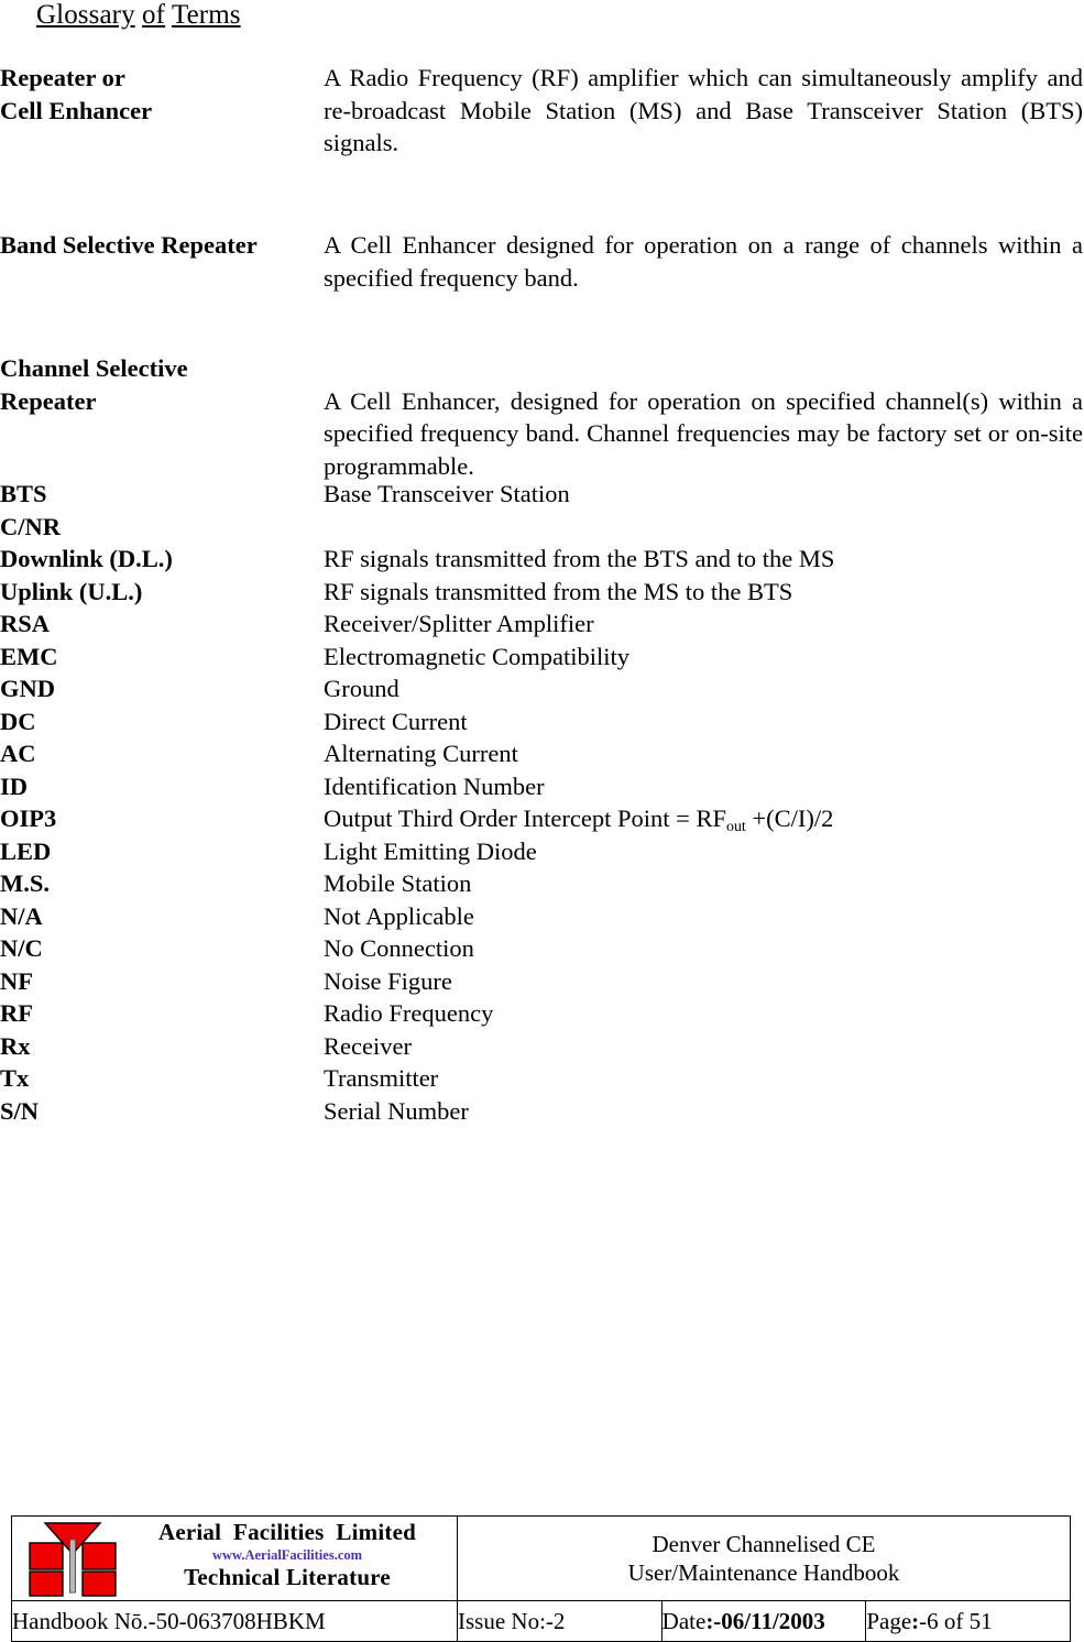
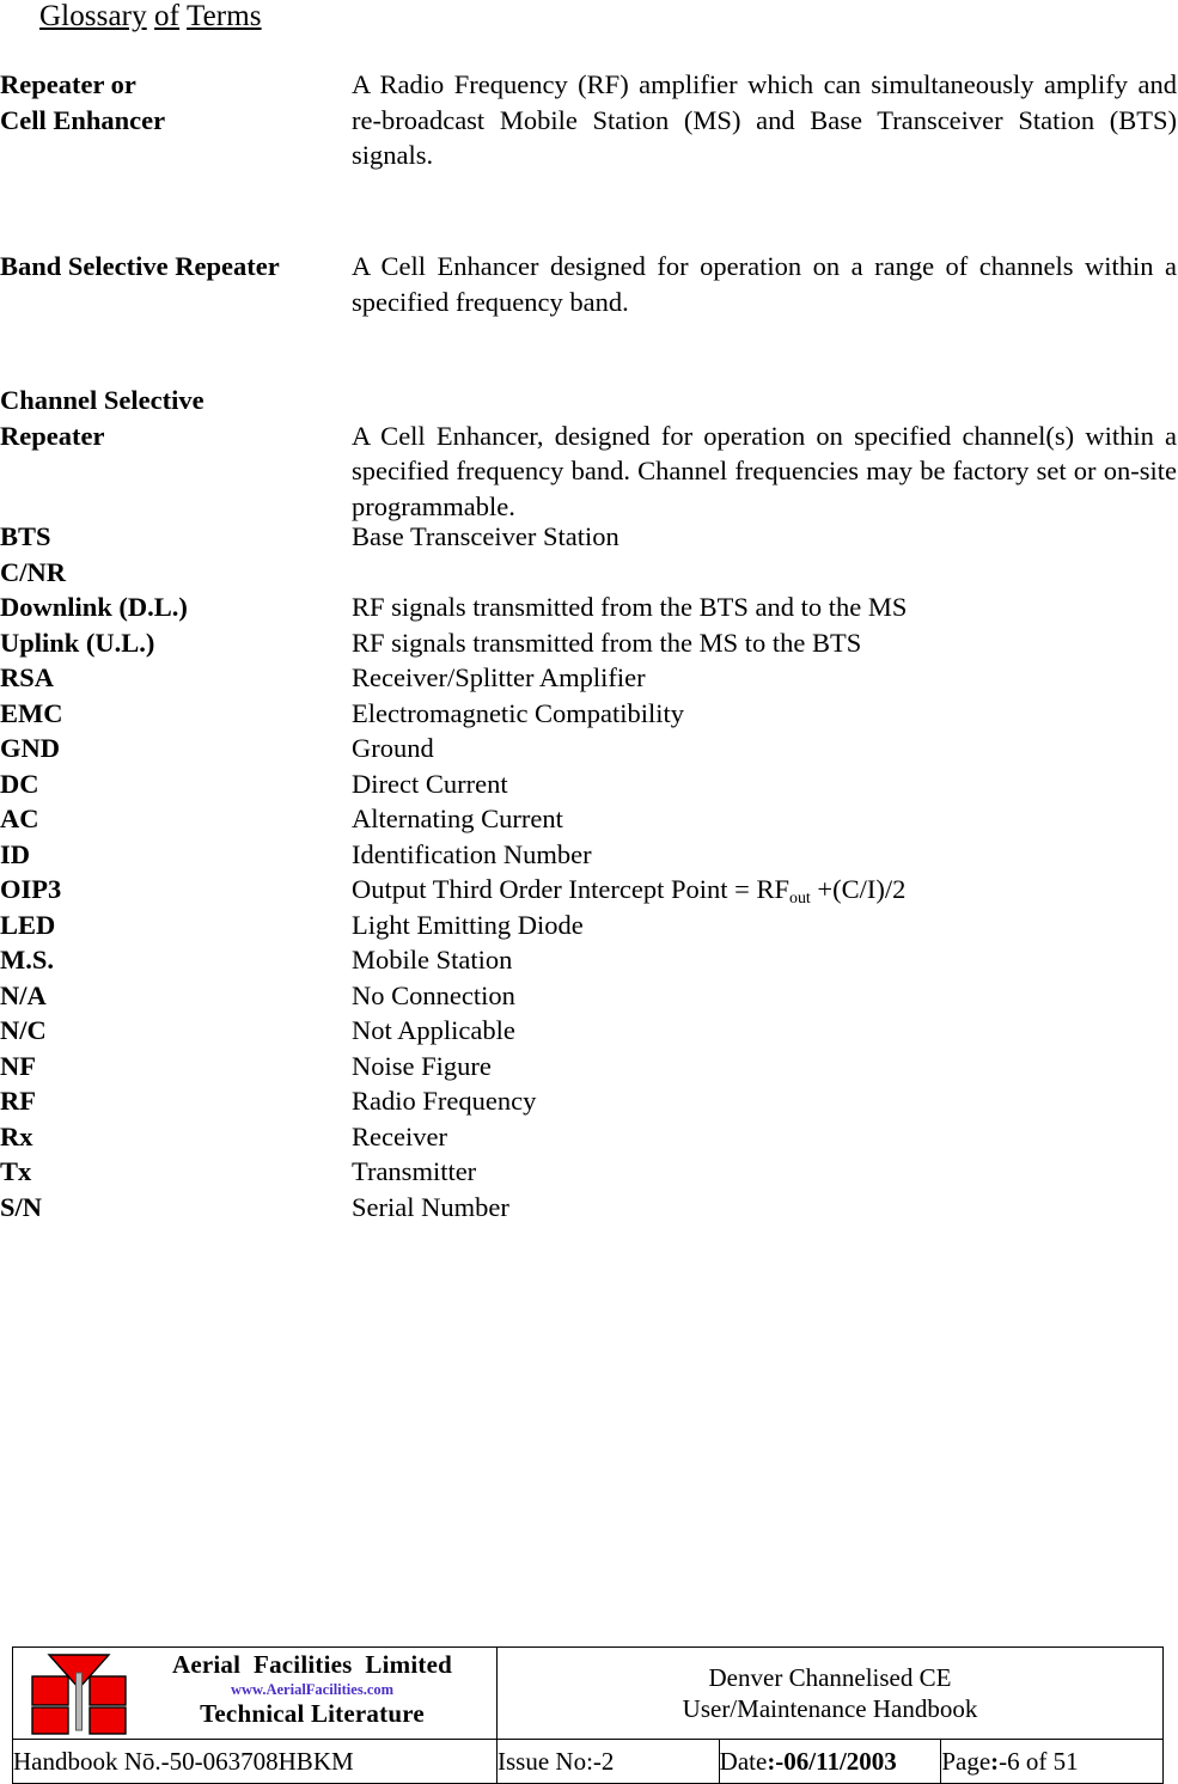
  Glossary of Terms
  Repeater or
  Cell Enhancer
  A Radio Frequency (RF) amplifier which can simultaneously amplify and re-broadcast Mobile Station (MS) and Base Transceiver Station (BTS) signals.
  Band Selective Repeater
  A Cell Enhancer designed for operation on a range of channels within a specified frequency band.
  Channel Selective
  Repeater
  A Cell Enhancer, designed for operation on specified channel(s) within a specified frequency band. Channel frequencies may be factory set or on-site programmable.
  BTS
  Base Transceiver Station
  C/NR
  Downlink (D.L.)
  RF signals transmitted from the BTS and to the MS
  Uplink (U.L.)
  RF signals transmitted from the MS to the BTS
  RSA
  Receiver/Splitter Amplifier
  EMC
  Electromagnetic Compatibility
  GND
  Ground
  DC
  Direct Current
  AC
  Alternating Current
  ID
  Identification Number
  OIP3
  Output Third Order Intercept Point = RFout +(C/I)/2
  LED
  Light Emitting Diode
  M.S.
  Mobile Station
  N/A
- Not Applicable
+ No Connection
  N/C
- No Connection
+ Not Applicable
  NF
  Noise Figure
  RF
  Radio Frequency
  Rx
  Receiver
  Tx
  Transmitter
  S/N
  Serial Number
  Aerial Facilities Limited www.AerialFacilities.com Technical Literature	Denver Channelised CE User/Maintenance Handbook
  Handbook Nō.-50-063708HBKM	Issue No:-2	Date:-06/11/2003	Page:-6 of 51
